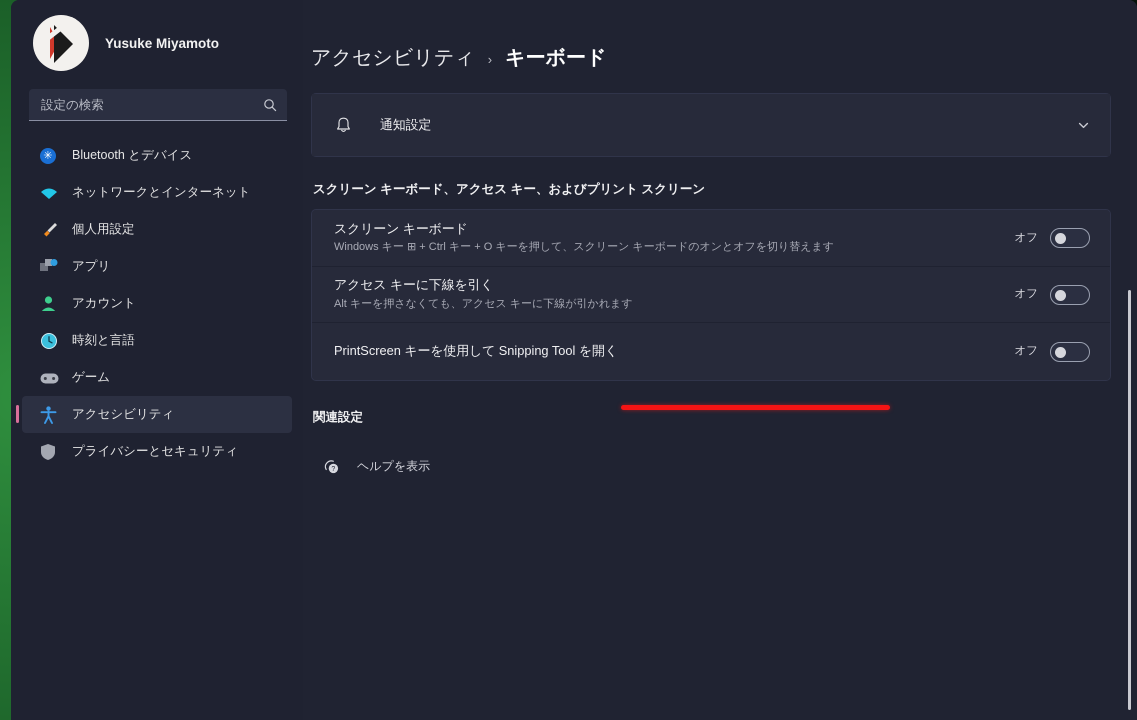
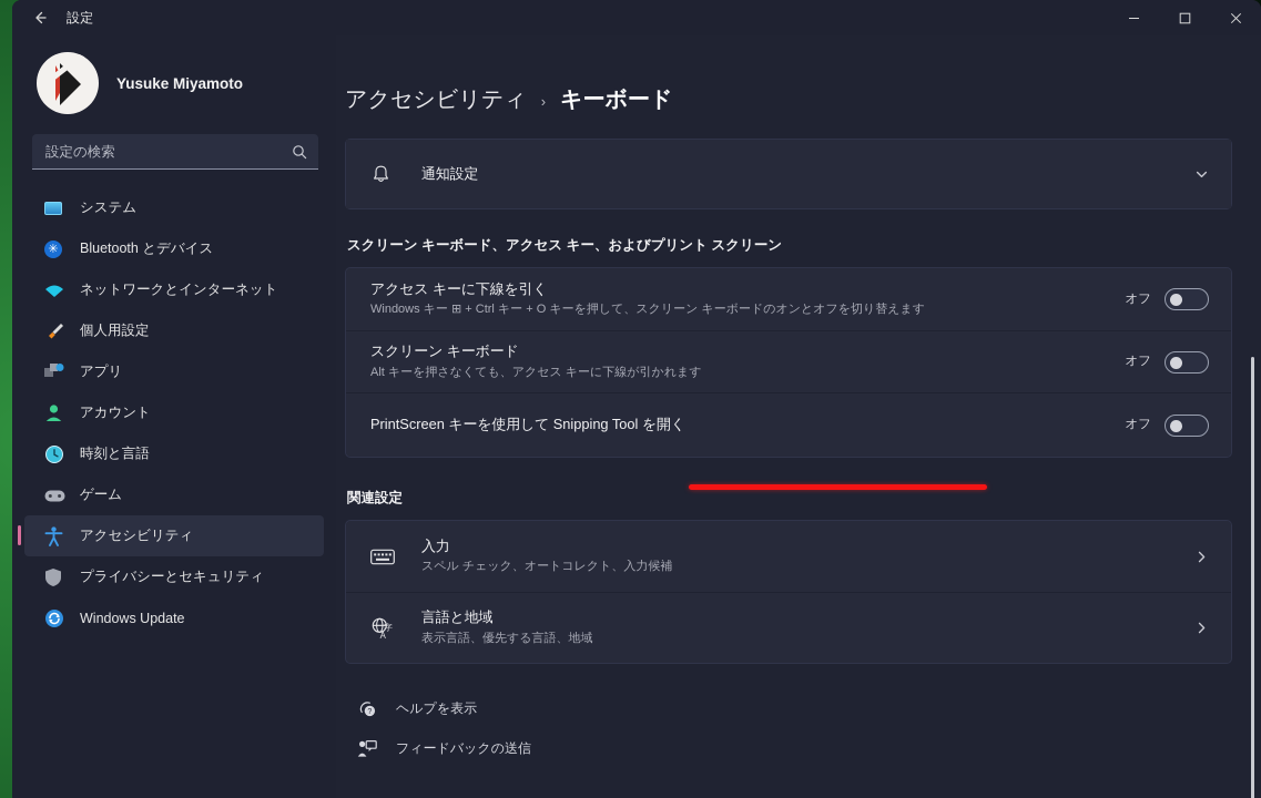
+ 設定
  Yusuke Miyamoto
  設定の検索
+ システム
  ✳
  Bluetooth とデバイス
  ネットワークとインターネット
  個人用設定
  アプリ
  アカウント
  時刻と言語
  ゲーム
  アクセシビリティ
  プライバシーとセキュリティ
+ Windows Update
  アクセシビリティ
  ›
  キーボード
  通知設定
  スクリーン キーボード、アクセス キー、およびプリント スクリーン
- スクリーン キーボード
+ アクセス キーに下線を引く
  Windows キー ⊞ + Ctrl キー + O キーを押して、スクリーン キーボードのオンとオフを切り替えます
  オフ
- アクセス キーに下線を引く
+ スクリーン キーボード
  Alt キーを押さなくても、アクセス キーに下線が引かれます
  オフ
  PrintScreen キーを使用して Snipping Tool を開く
  オフ
  関連設定
+ 入力
+ スペル チェック、オートコレクト、入力候補
+ 字
+ A
+ 言語と地域
+ 表示言語、優先する言語、地域
  ヘルプを表示
+ フィードバックの送信
